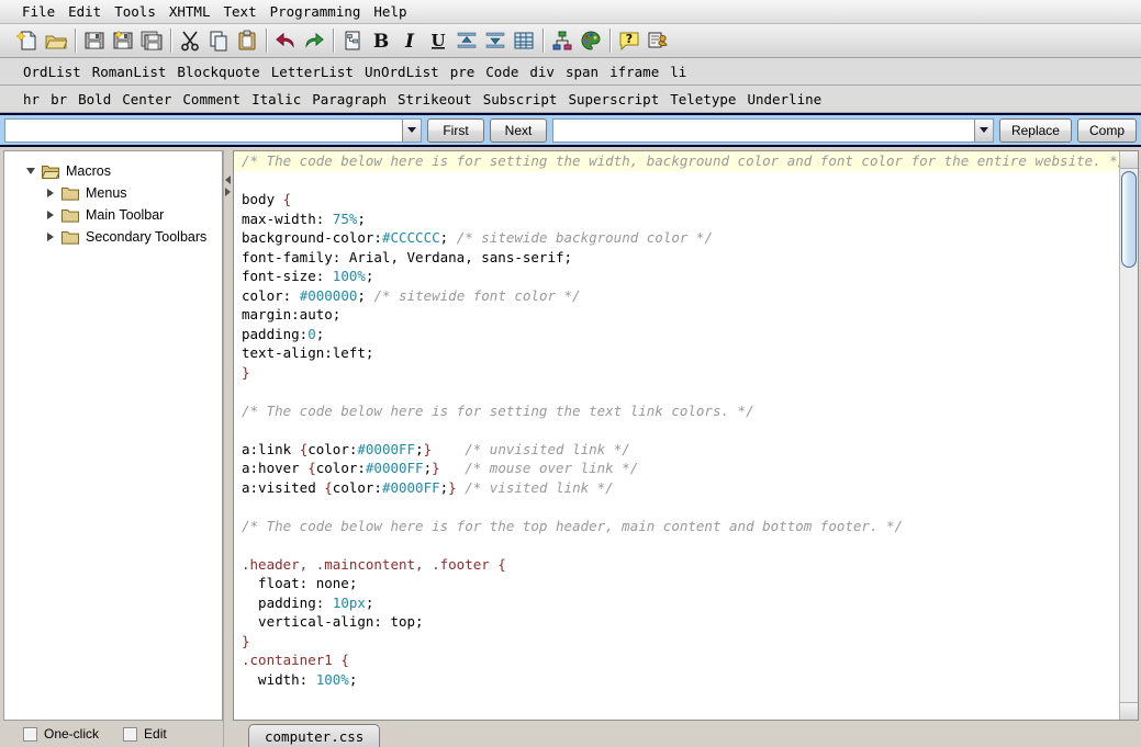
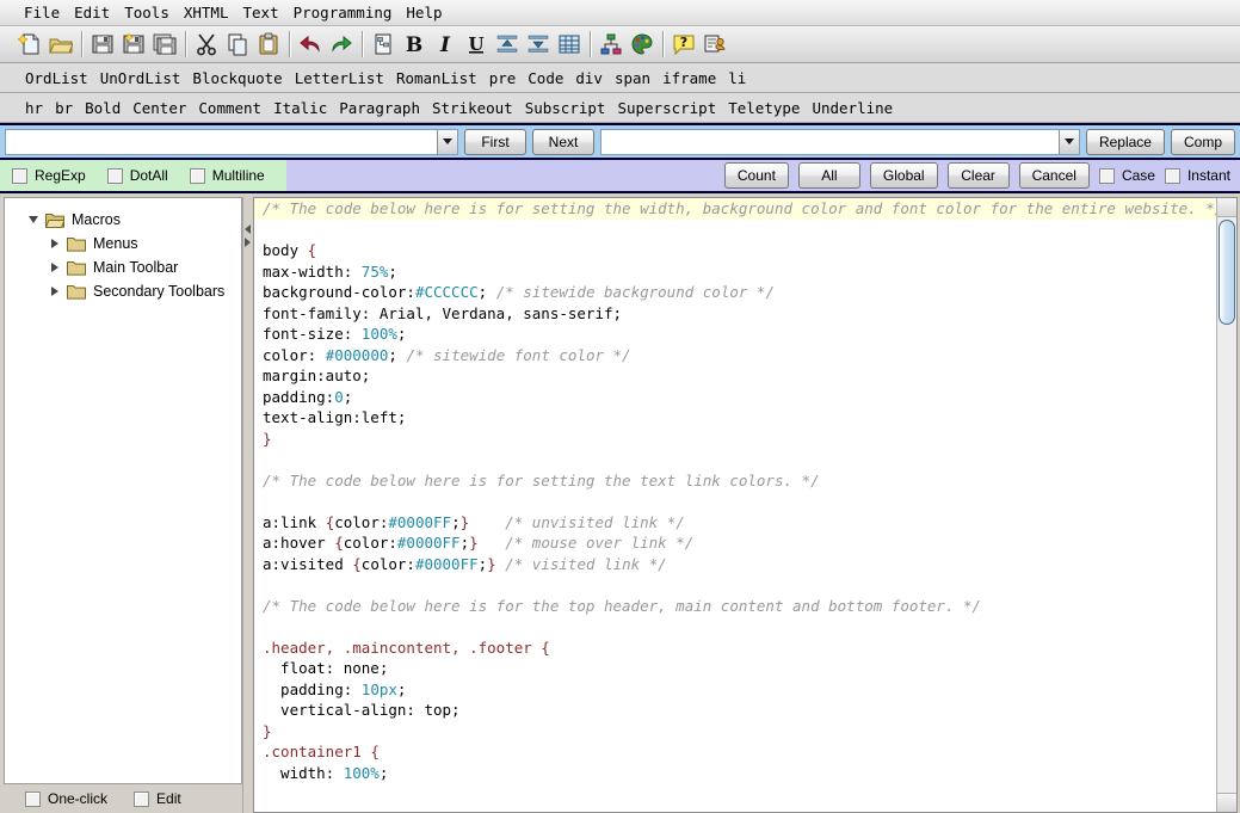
  File
  Edit
  Tools
  XHTML
  Text
  Programming
  Help
  B
  I
  U
  ?
  OrdList
- RomanList
+ UnOrdList
  Blockquote
  LetterList
- UnOrdList
+ RomanList
  pre
  Code
  div
  span
  iframe
  li
  hr
  br
  Bold
  Center
  Comment
  Italic
  Paragraph
  Strikeout
  Subscript
  Superscript
  Teletype
  Underline
  First
  Next
  Replace
  Comp
+ RegExp
+ DotAll
+ Multiline
+ Count
+ All
+ Global
+ Clear
+ Cancel
+ Case
+ Instant
  Macros
  Menus
  Main Toolbar
  Secondary Toolbars
  One-click
  Edit
  /* The code below here is for setting the width, background color and font color for the entire website. *
  body {
  max-width: 75%;
  background-color:#CCCCCC; /* sitewide background color */
  font-family: Arial, Verdana, sans-serif;
  font-size: 100%;
  color: #000000; /* sitewide font color */
  margin:auto;
  padding:0;
  text-align:left;
  }
  /* The code below here is for setting the text link colors. */
  a:link {color:#0000FF;} /* unvisited link */
  a:hover {color:#0000FF;} /* mouse over link */
  a:visited {color:#0000FF;} /* visited link */
  /* The code below here is for the top header, main content and bottom footer. */
  .header, .maincontent, .footer {
  float: none;
  padding: 10px;
  vertical-align: top;
  }
  .container1 {
  width: 100%;
- computer.css
